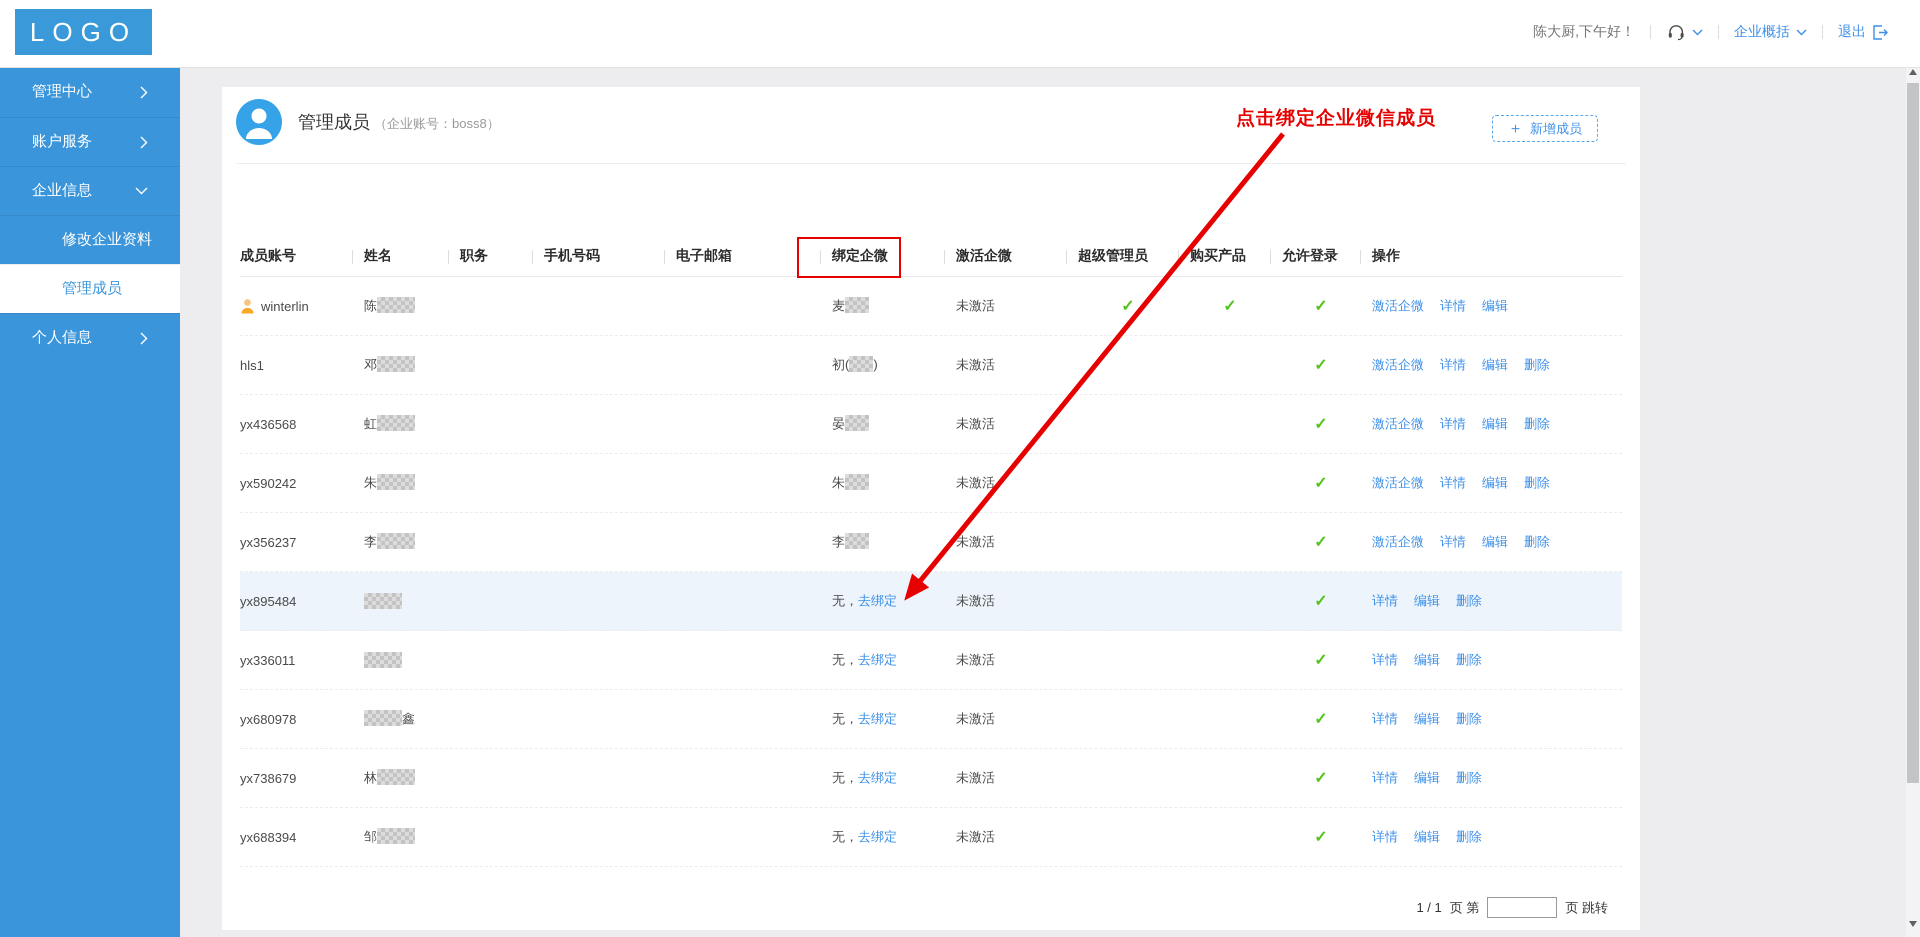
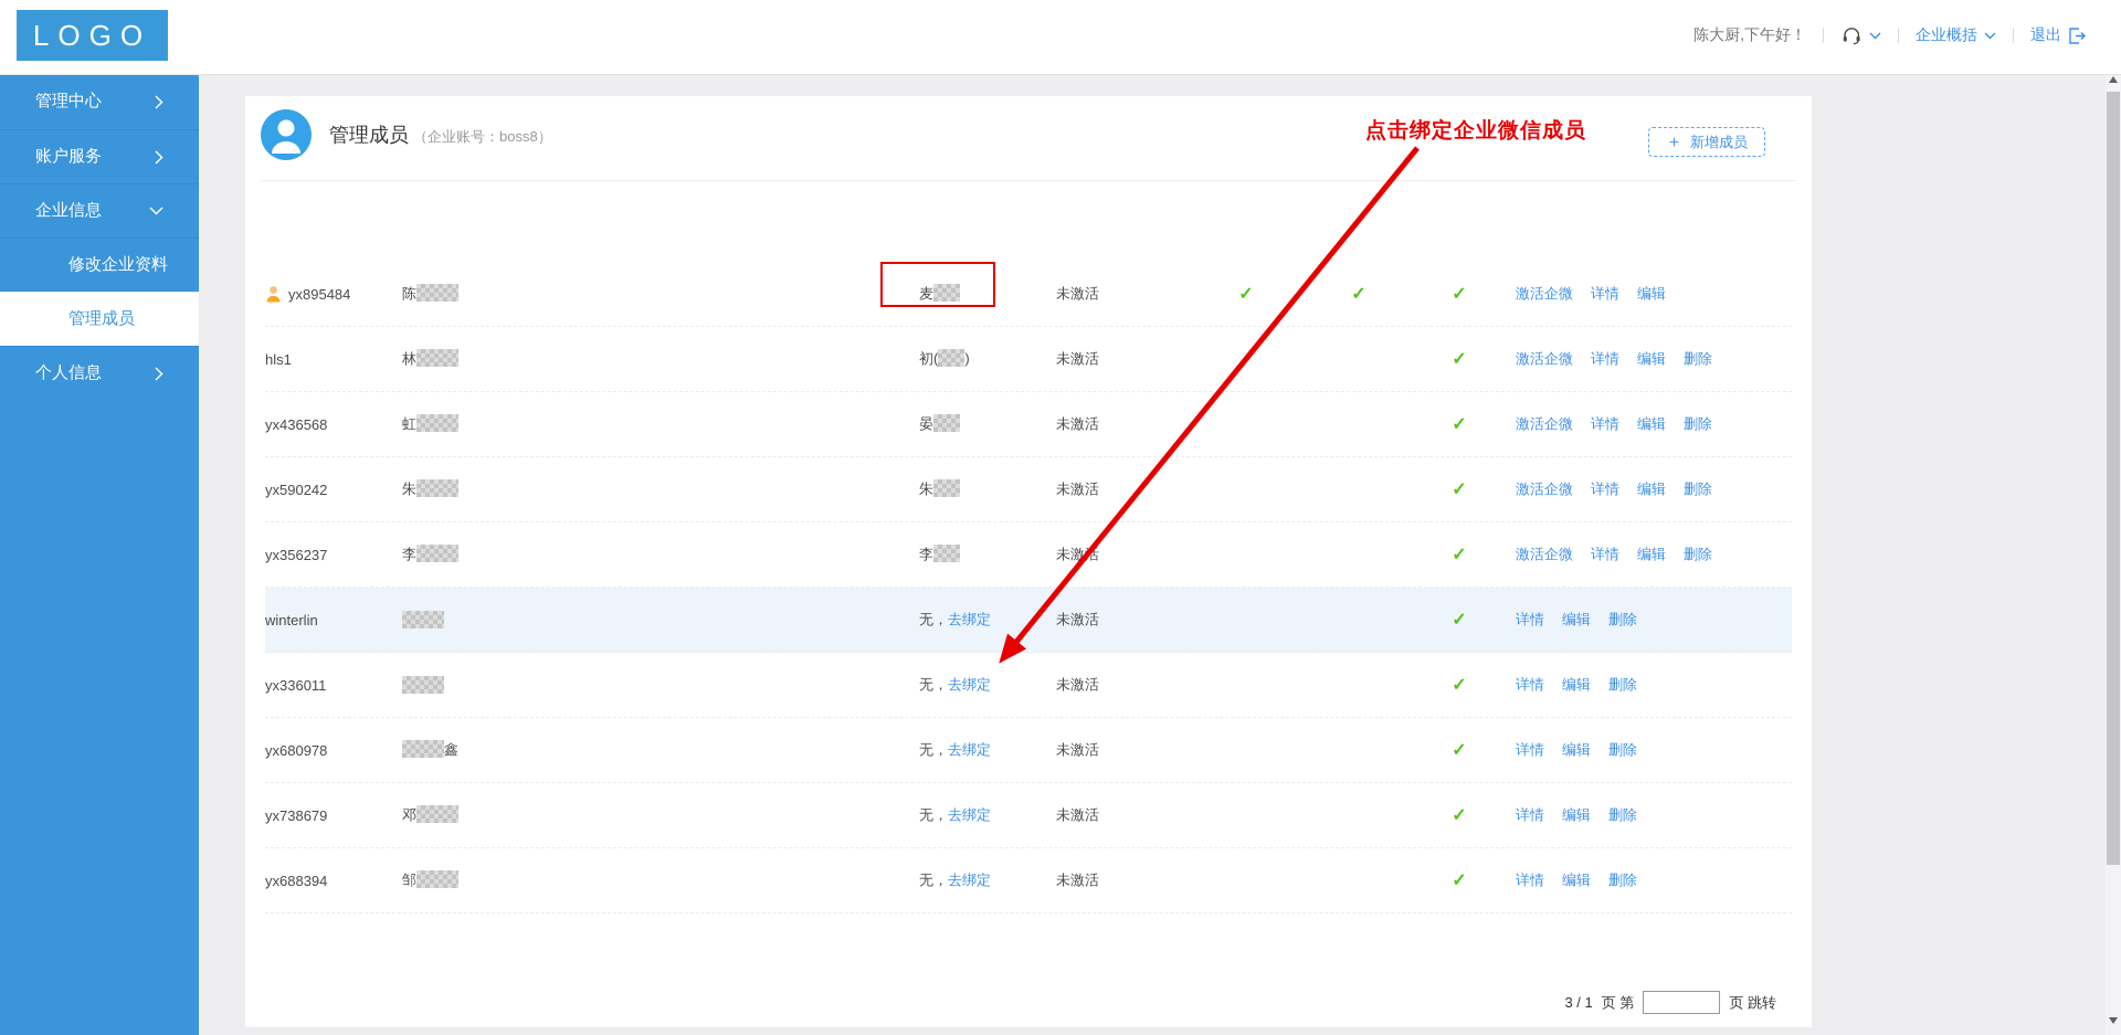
  LOGO
  陈大厨,下午好！
  企业概括
  退出
  管理中心
  账户服务
  企业信息
  修改企业资料
  管理成员
  个人信息
  管理成员
  （企业账号：boss8）
  ＋
  新增成员
- 成员账号
- 姓名
- 职务
- 手机号码
- 电子邮箱
- 绑定企微
- 激活企微
- 超级管理员
- 购买产品
- 允许登录
- 操作
- winterlin
+ yx895484
  陈
  麦
  未激活
  ✓
  ✓
  ✓
  激活企微 详情 编辑
  hls1
- 邓
+ 林
  初( )
  未激活
  ✓
  激活企微 详情 编辑 删除
  yx436568
  虹
  晏
  未激活
  ✓
  激活企微 详情 编辑 删除
  yx590242
  朱
  朱
  未激活
  ✓
  激活企微 详情 编辑 删除
  yx356237
  李
  李
  未激活
  ✓
  激活企微 详情 编辑 删除
- yx895484
+ winterlin
  无，去绑定
  未激活
  ✓
  详情 编辑 删除
  yx336011
  无，去绑定
  未激活
  ✓
  详情 编辑 删除
  yx680978
  鑫
  无，去绑定
  未激活
  ✓
  详情 编辑 删除
  yx738679
- 林
+ 邓
  无，去绑定
  未激活
  ✓
  详情 编辑 删除
  yx688394
  邹
  无，去绑定
  未激活
  ✓
  详情 编辑 删除
- 1 / 1
+ 3 / 1
  页 第
  页 跳转
  点击绑定企业微信成员
